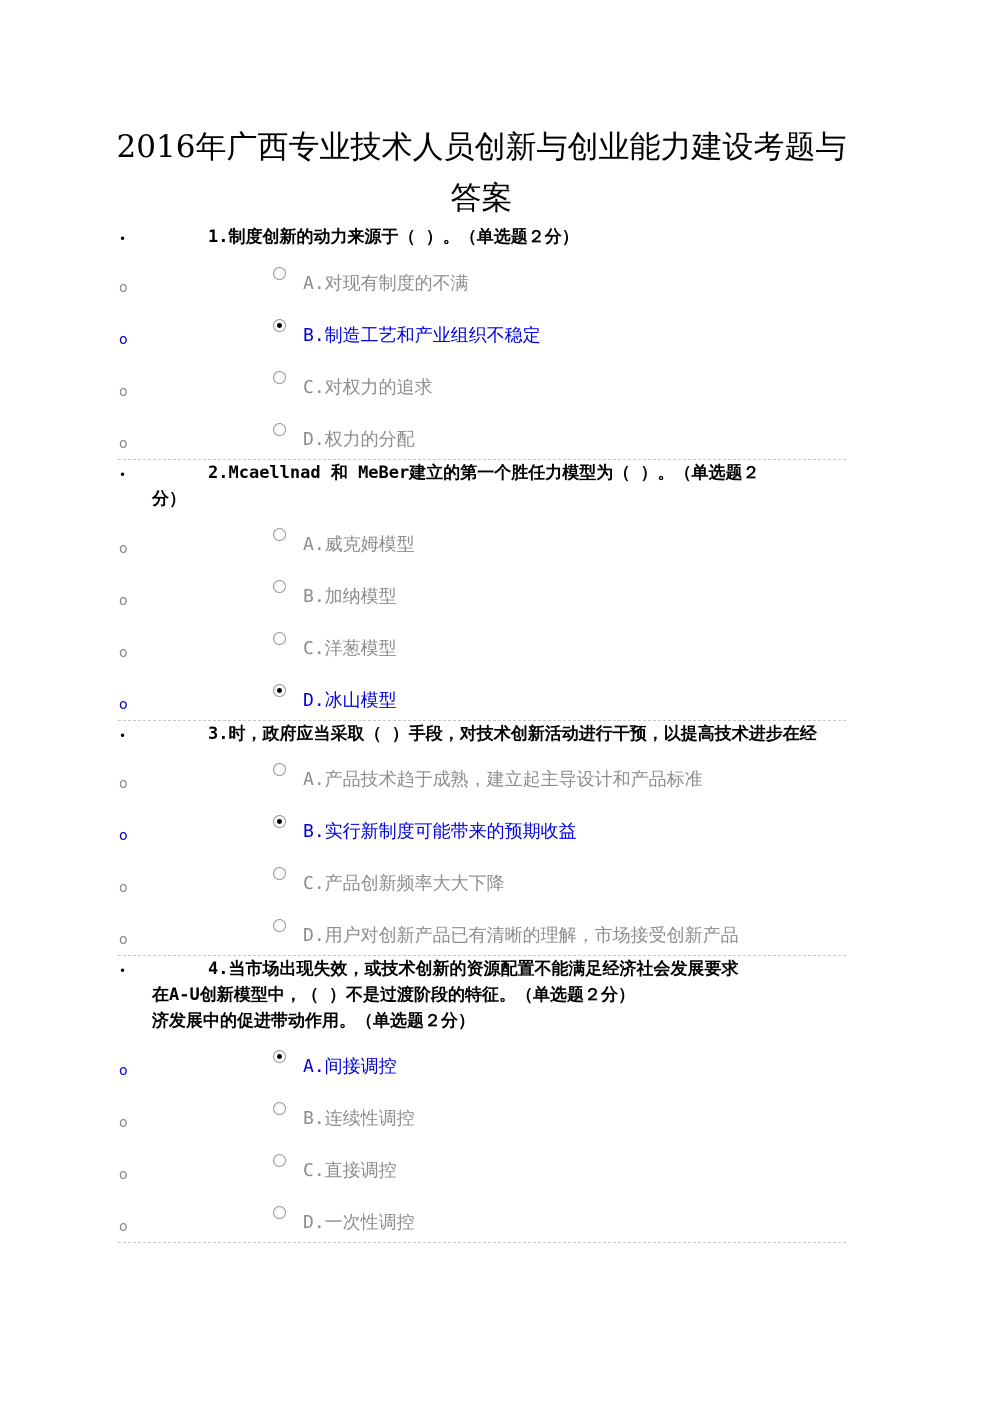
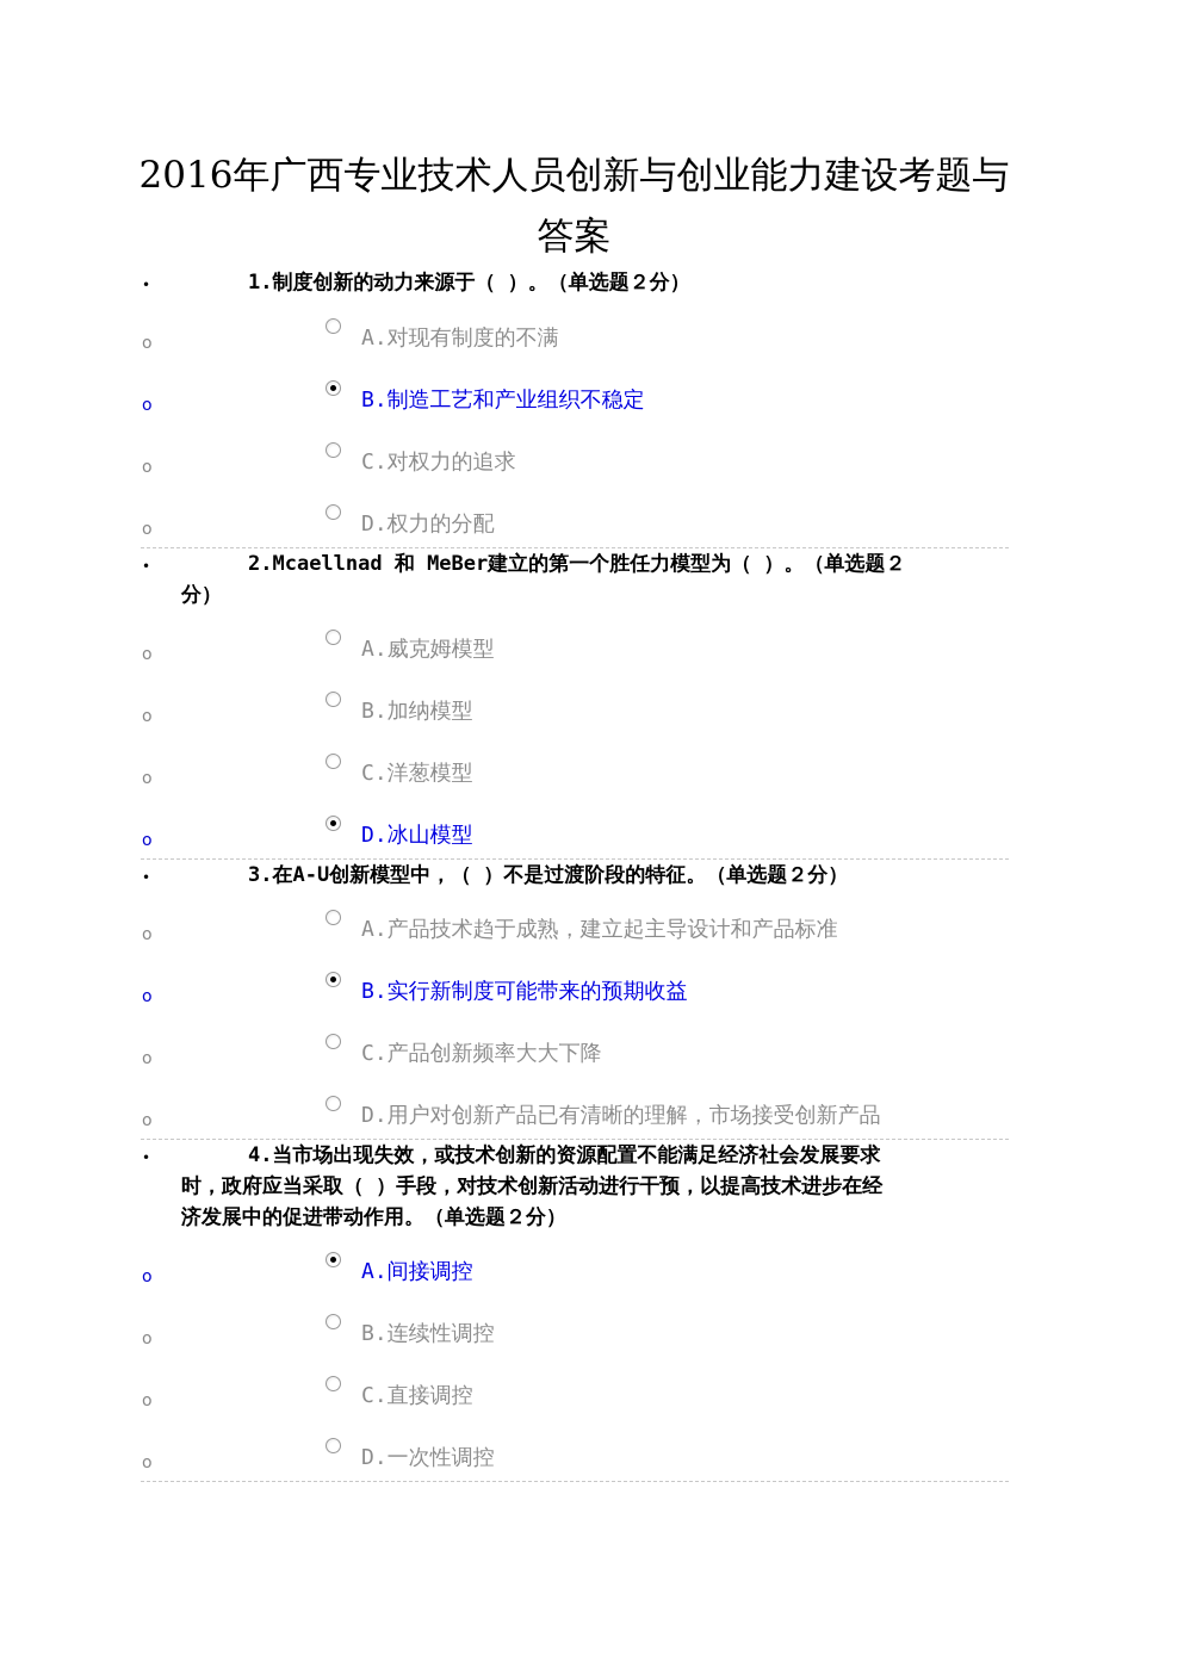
  2016年广西专业技术人员创新与创业能力建设考题与
  答案
  •
  1.制度创新的动力来源于（ ）。（单选题２分）
  o
  A.对现有制度的不满
  o
  B.制造工艺和产业组织不稳定
  o
  C.对权力的追求
  o
  D.权力的分配
  •
  2.Mcaellnad 和 MeBer建立的第一个胜任力模型为（ ）。（单选题２
  分）
  o
  A.威克姆模型
  o
  B.加纳模型
  o
  C.洋葱模型
  o
  D.冰山模型
  •
- 3.时，政府应当采取（ ）手段，对技术创新活动进行干预，以提高技术进步在经
+ 3.在A-U创新模型中，（ ）不是过渡阶段的特征。（单选题２分）
  o
  A.产品技术趋于成熟，建立起主导设计和产品标准
  o
  B.实行新制度可能带来的预期收益
  o
  C.产品创新频率大大下降
  o
  D.用户对创新产品已有清晰的理解，市场接受创新产品
  •
  4.当市场出现失效，或技术创新的资源配置不能满足经济社会发展要求
- 在A-U创新模型中，（ ）不是过渡阶段的特征。（单选题２分）
+ 时，政府应当采取（ ）手段，对技术创新活动进行干预，以提高技术进步在经
  济发展中的促进带动作用。（单选题２分）
  o
  A.间接调控
  o
  B.连续性调控
  o
  C.直接调控
  o
  D.一次性调控
